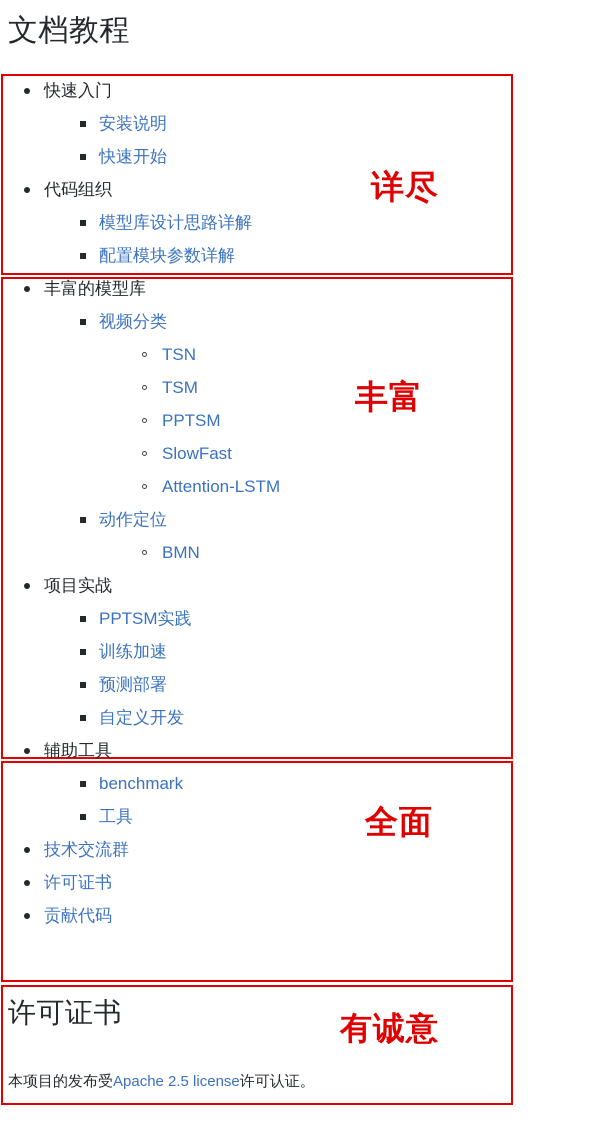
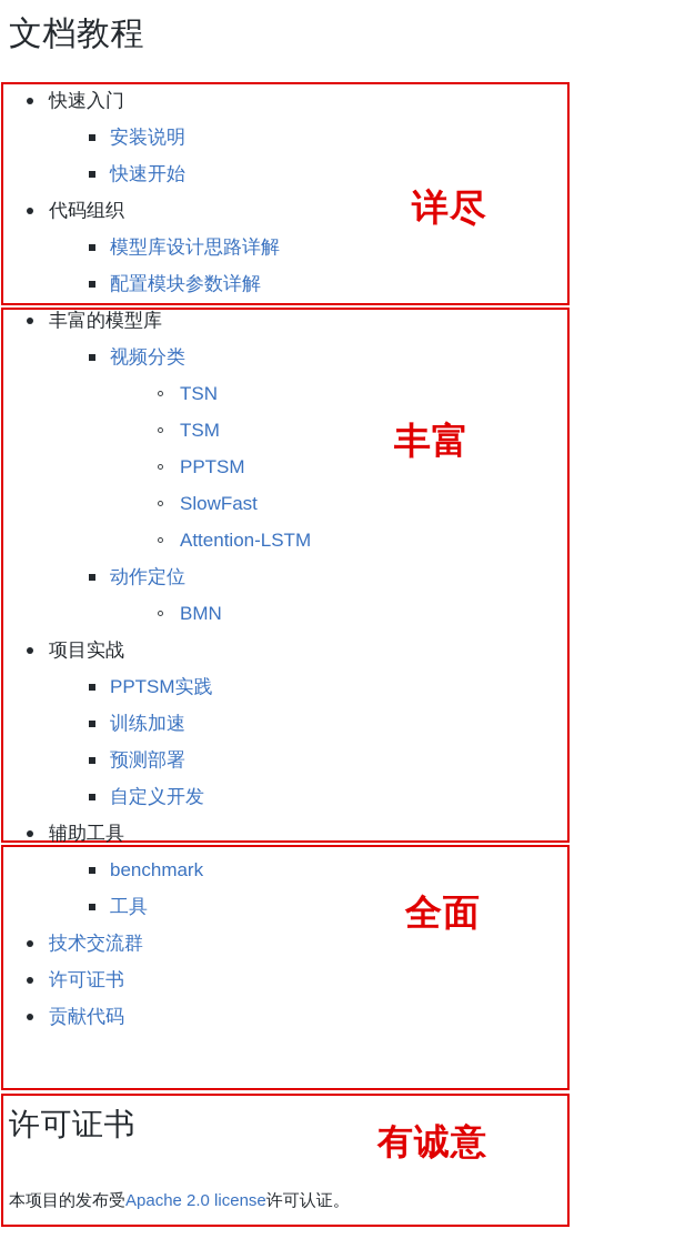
  文档教程
  有诚意
  快速入门
  安装说明
  快速开始
  代码组织
  模型库设计思路详解
  配置模块参数详解
  丰富的模型库
  视频分类
  TSN
  TSM
  PPTSM
  SlowFast
  Attention-LSTM
  动作定位
  BMN
  项目实战
  PPTSM实践
  训练加速
  预测部署
  自定义开发
  辅助工具
  benchmark
  工具
  技术交流群
  许可证书
  贡献代码
  许可证书
- 本项目的发布受Apache 2.5 license许可认证。
+ 本项目的发布受Apache 2.0 license许可认证。
